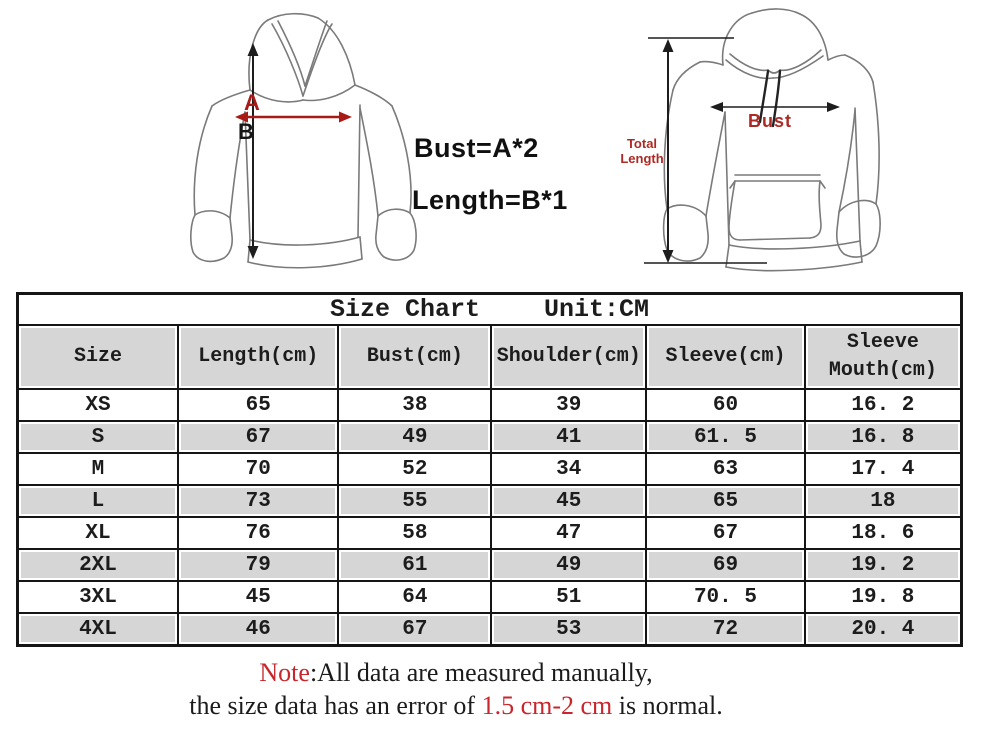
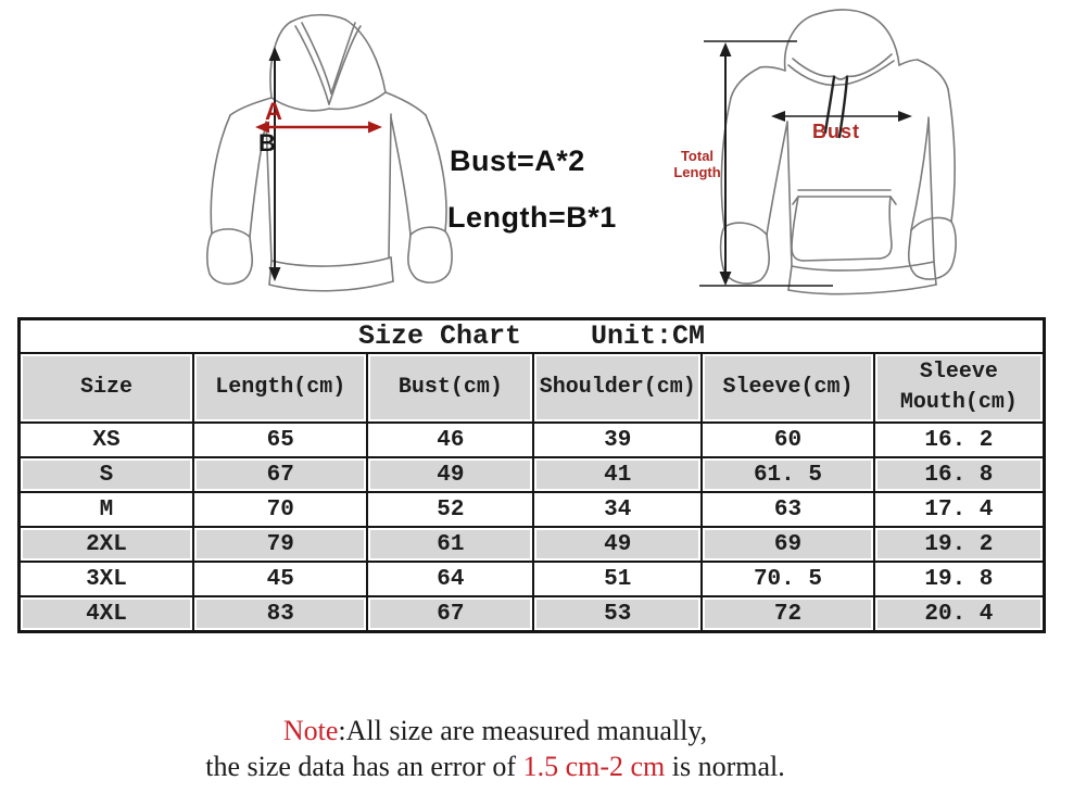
  A
  B
  Bust=A*2
  Length=B*1
  Total Length
  Bust
  Size Chart Unit:CM
  Size	Length(cm)	Bust(cm)	Shoulder(cm)	Sleeve(cm)	Sleeve Mouth(cm)
- XS	65	38	39	60	16. 2
+ XS	65	46	39	60	16. 2
  S	67	49	41	61. 5	16. 8
  M	70	52	34	63	17. 4
- L	73	55	45	65	18
- XL	76	58	47	67	18. 6
  2XL	79	61	49	69	19. 2
  3XL	45	64	51	70. 5	19. 8
- 4XL	46	67	53	72	20. 4
+ 4XL	83	67	53	72	20. 4
- Note:All data are measured manually,
+ Note:All size are measured manually,
  the size data has an error of 1.5 cm-2 cm is normal.
